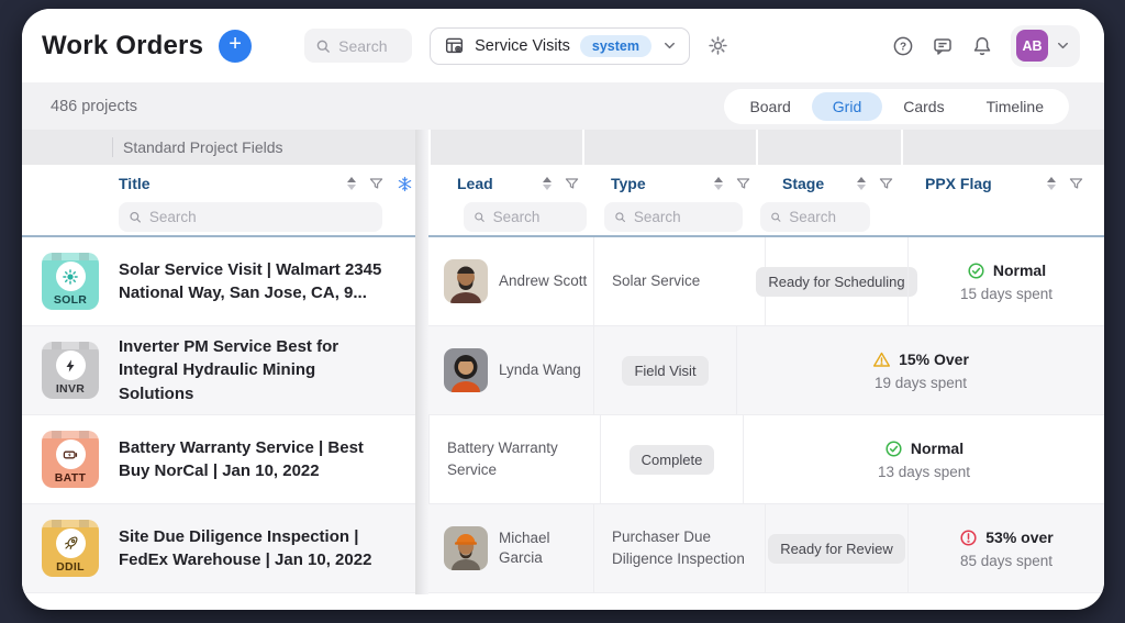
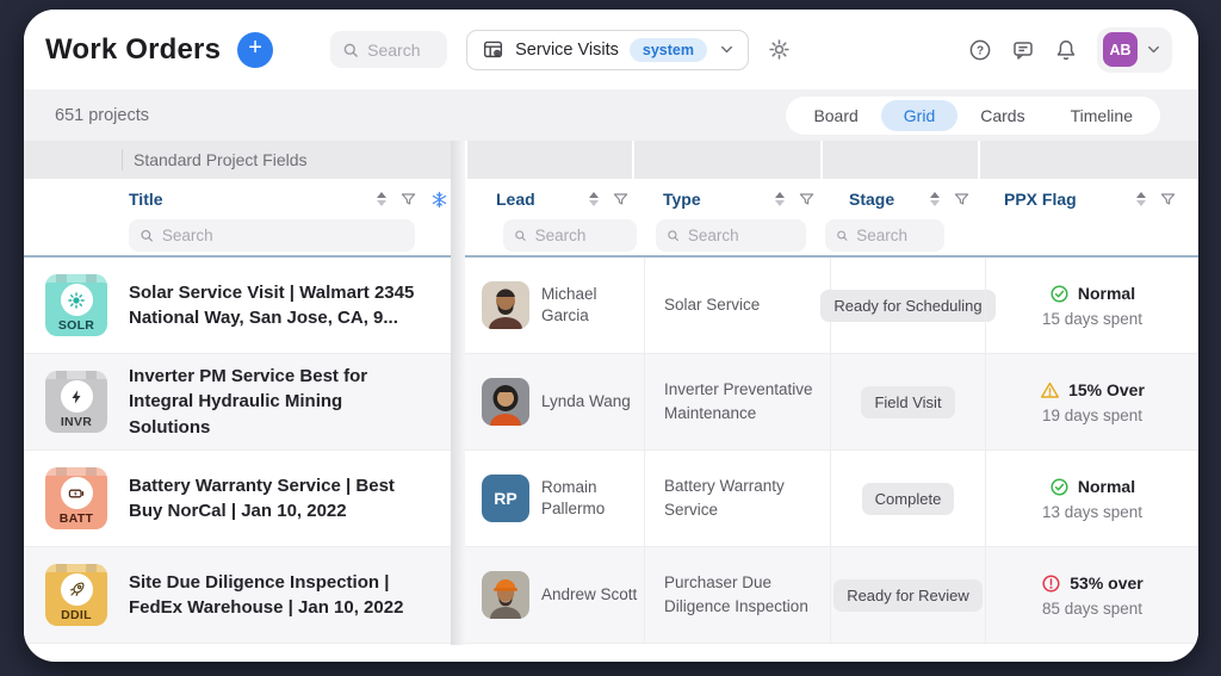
  Work Orders
  +
  Search
  Service Visits
  system
  ?
  AB
- 486 projects
+ 651 projects
  Board
  Grid
  Cards
  Timeline
  Standard Project Fields
  Title
  Lead
  Type
  Stage
  PPX Flag
  Search
  Search
  Search
  Search
  SOLR
  Solar Service Visit | Walmart 2345 National Way, San Jose, CA, 9...
- Andrew Scott
+ Michael Garcia
  Solar Service
  Ready for Scheduling
  Normal
  15 days spent
  INVR
  Inverter PM Service Best for Integral Hydraulic Mining Solutions
  Lynda Wang
+ Inverter Preventative Maintenance
  Field Visit
  15% Over
  19 days spent
  BATT
  Battery Warranty Service | Best Buy NorCal | Jan 10, 2022
+ RP
+ Romain Pallermo
  Battery Warranty Service
  Complete
  Normal
  13 days spent
  DDIL
  Site Due Diligence Inspection | FedEx Warehouse | Jan 10, 2022
- Michael Garcia
+ Andrew Scott
  Purchaser Due Diligence Inspection
  Ready for Review
  53% over
  85 days spent
